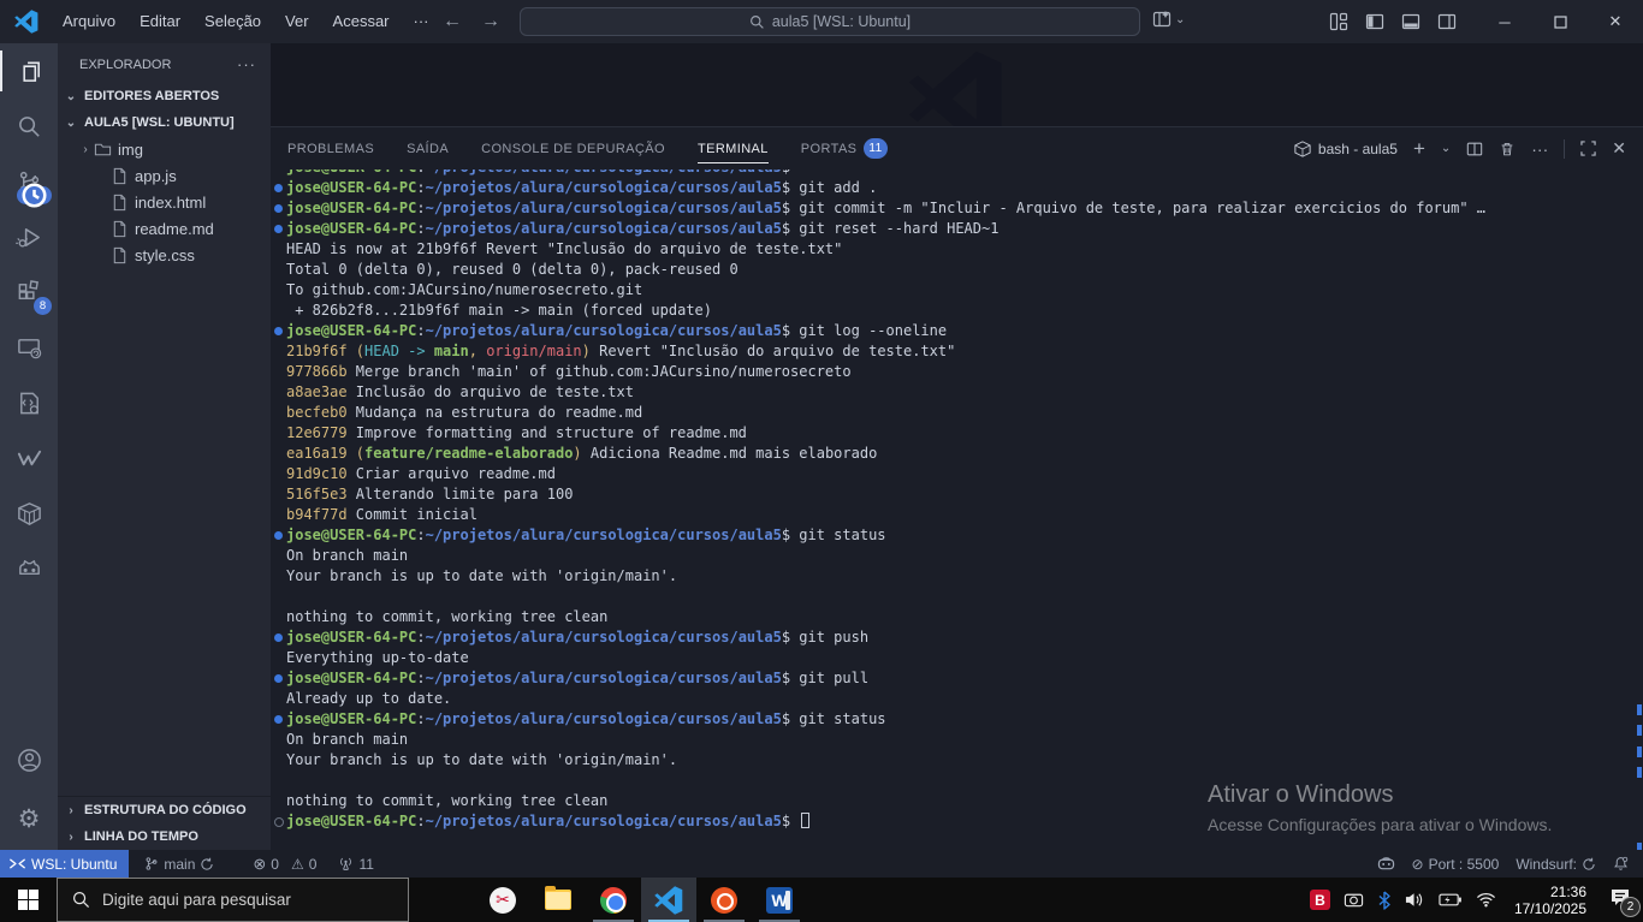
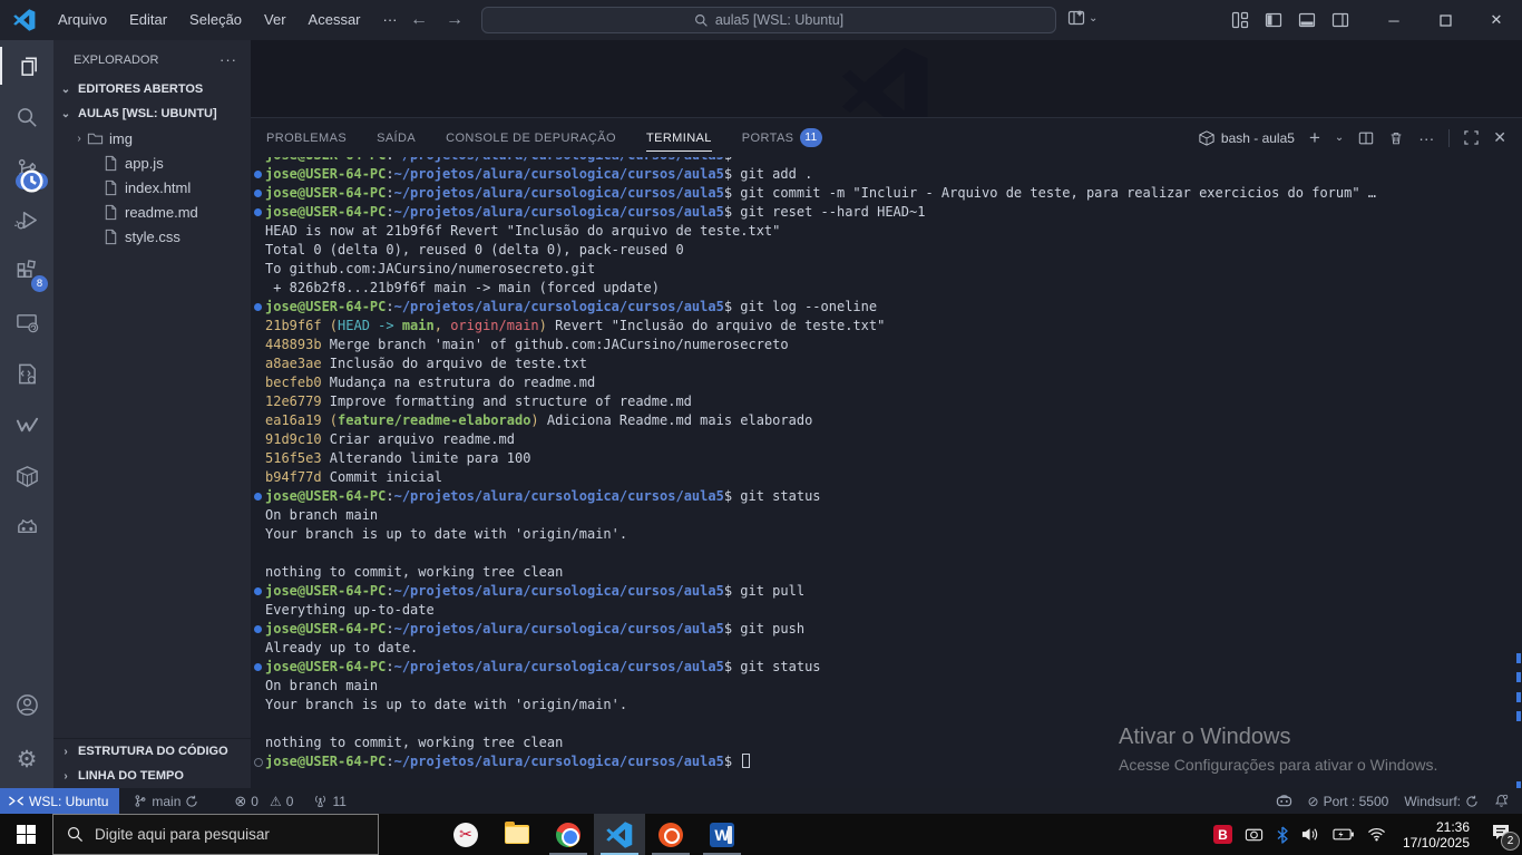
  Arquivo
  Editar
  Seleção
  Ver
  Acessar
  ···
  ←
  →
  aula5 [WSL: Ubuntu]
  ⌄
  ─
  ✕
  8
  ⚙
  EXPLORADOR
  ···
  ⌄
  EDITORES ABERTOS
  ⌄
  AULA5 [WSL: UBUNTU]
  ›
  img
  app.js
  index.html
  readme.md
  style.css
  ›
  ESTRUTURA DO CÓDIGO
  ›
  LINHA DO TEMPO
  PROBLEMAS
  SAÍDA
  CONSOLE DE DEPURAÇÃO
  TERMINAL
  PORTAS
  11
  bash - aula5
  +
  ⌄
  ···
  ✕
  jose@USER-64-PC:~/projetos/alura/cursologica/cursos/aula5$ git add .
  jose@USER-64-PC:~/projetos/alura/cursologica/cursos/aula5$ git commit -m "Incluir - Arquivo de teste, para realizar exercicios do forum" …
  jose@USER-64-PC:~/projetos/alura/cursologica/cursos/aula5$ git reset --hard HEAD~1
  HEAD is now at 21b9f6f Revert "Inclusão do arquivo de teste.txt"
  Total 0 (delta 0), reused 0 (delta 0), pack-reused 0
  To github.com:JACursino/numerosecreto.git
  + 826b2f8...21b9f6f main -> main (forced update)
  jose@USER-64-PC:~/projetos/alura/cursologica/cursos/aula5$ git log --oneline
  21b9f6f (HEAD -> main, origin/main) Revert "Inclusão do arquivo de teste.txt"
- 977866b Merge branch 'main' of github.com:JACursino/numerosecreto
+ 448893b Merge branch 'main' of github.com:JACursino/numerosecreto
  a8ae3ae Inclusão do arquivo de teste.txt
  becfeb0 Mudança na estrutura do readme.md
  12e6779 Improve formatting and structure of readme.md
  ea16a19 (feature/readme-elaborado) Adiciona Readme.md mais elaborado
  91d9c10 Criar arquivo readme.md
  516f5e3 Alterando limite para 100
  b94f77d Commit inicial
  jose@USER-64-PC:~/projetos/alura/cursologica/cursos/aula5$ git status
  On branch main
  Your branch is up to date with 'origin/main'.
  nothing to commit, working tree clean
- jose@USER-64-PC:~/projetos/alura/cursologica/cursos/aula5$ git push
+ jose@USER-64-PC:~/projetos/alura/cursologica/cursos/aula5$ git pull
  Everything up-to-date
- jose@USER-64-PC:~/projetos/alura/cursologica/cursos/aula5$ git pull
+ jose@USER-64-PC:~/projetos/alura/cursologica/cursos/aula5$ git push
  Already up to date.
  jose@USER-64-PC:~/projetos/alura/cursologica/cursos/aula5$ git status
  On branch main
  Your branch is up to date with 'origin/main'.
  nothing to commit, working tree clean
  jose@USER-64-PC:~/projetos/alura/cursologica/cursos/aula5$
  Ativar o Windows
  Acesse Configurações para ativar o Windows.
  WSL: Ubuntu
  main
  ⊗
  0
  ⚠
  0
  11
  ⊘
  Port : 5500
  Windsurf:
  Digite aqui para pesquisar
  ✂
  W
  B
  21:36
  17/10/2025
  2
